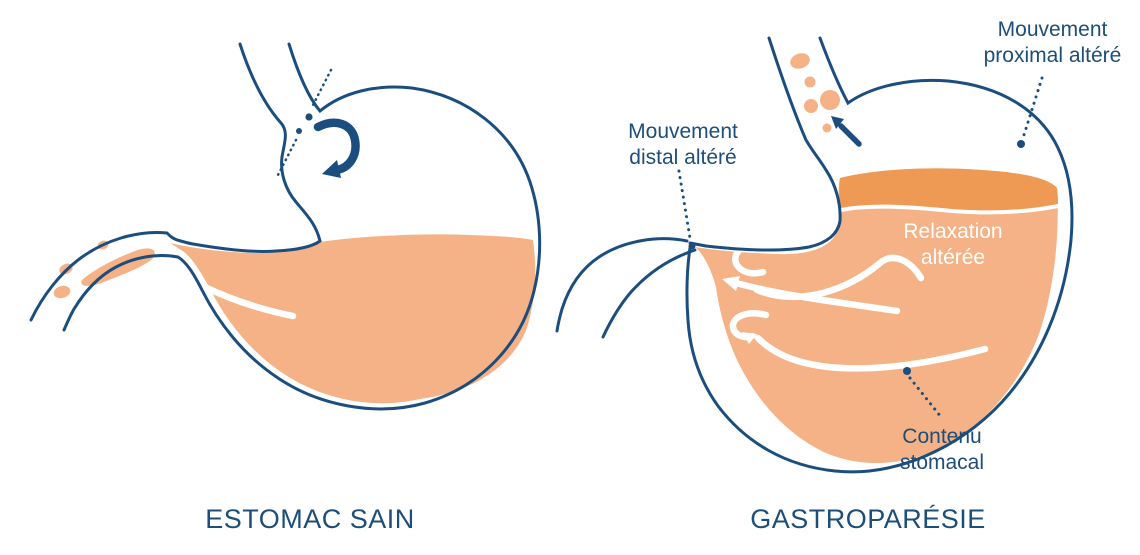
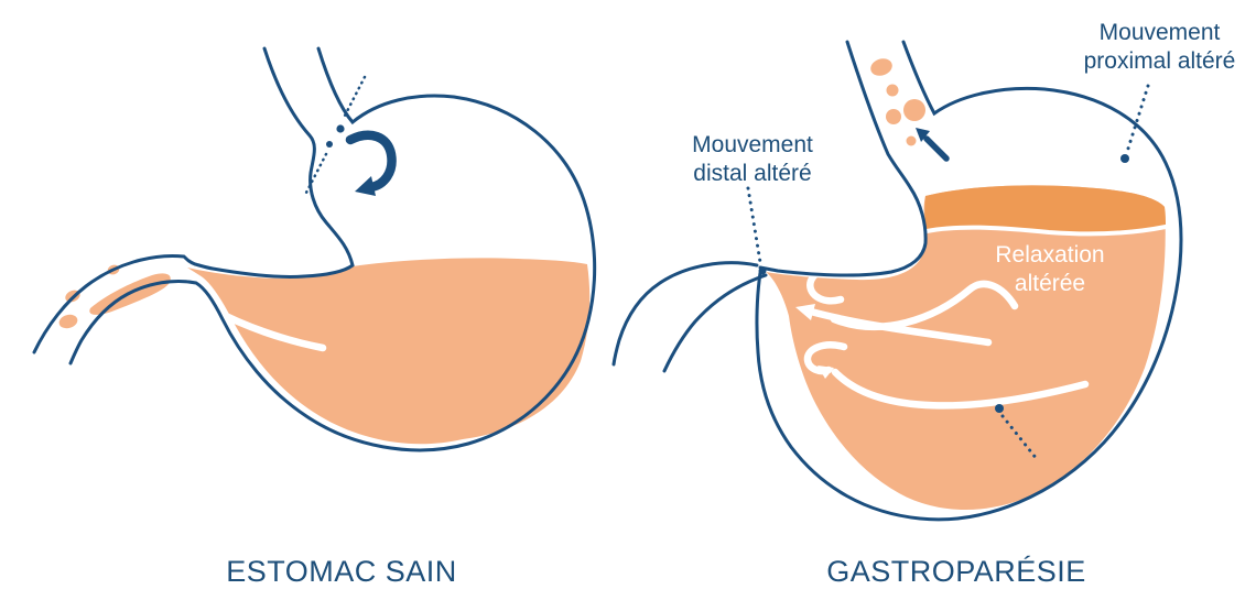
  Mouvement
  proximal altéré
  Mouvement
  distal altéré
  Relaxation
  altérée
- Contenu
- stomacal
  ESTOMAC SAIN
  GASTROPARÉSIE
